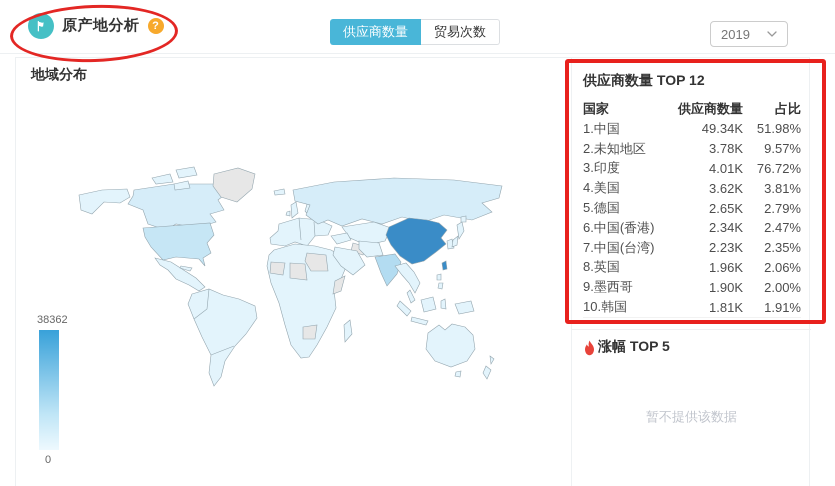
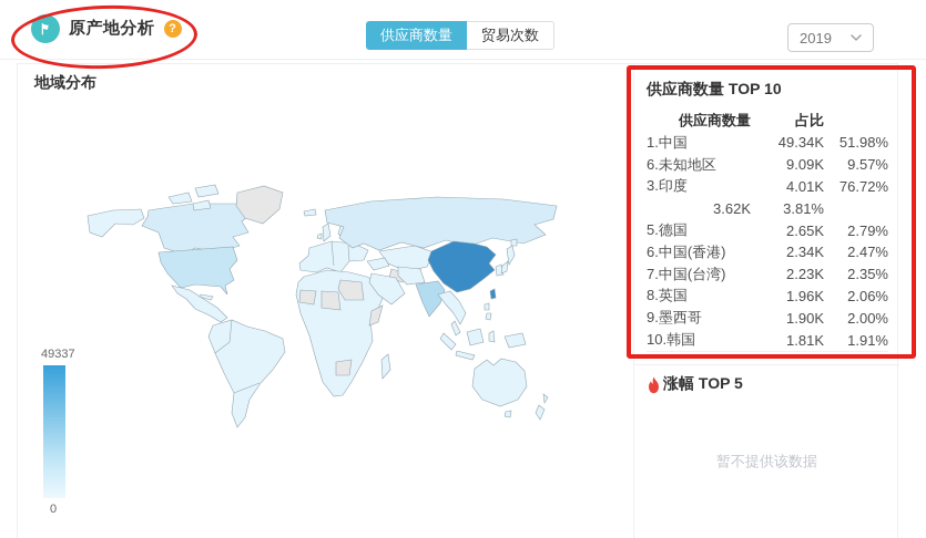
  原产地分析
  ?
  供应商数量
  贸易次数
  2019
  地域分布
- 38362
+ 49337
  0
- 供应商数量 TOP 12
+ 供应商数量 TOP 10
- 国家
  供应商数量
  占比
  1.中国
  49.34K
  51.98%
- 2.未知地区
+ 6.未知地区
- 3.78K
+ 9.09K
  9.57%
  3.印度
  4.01K
  76.72%
- 4.美国
  3.62K
  3.81%
  5.德国
  2.65K
  2.79%
  6.中国(香港)
  2.34K
  2.47%
  7.中国(台湾)
  2.23K
  2.35%
  8.英国
  1.96K
  2.06%
  9.墨西哥
  1.90K
  2.00%
  10.韩国
  1.81K
  1.91%
  涨幅 TOP 5
  暂不提供该数据
